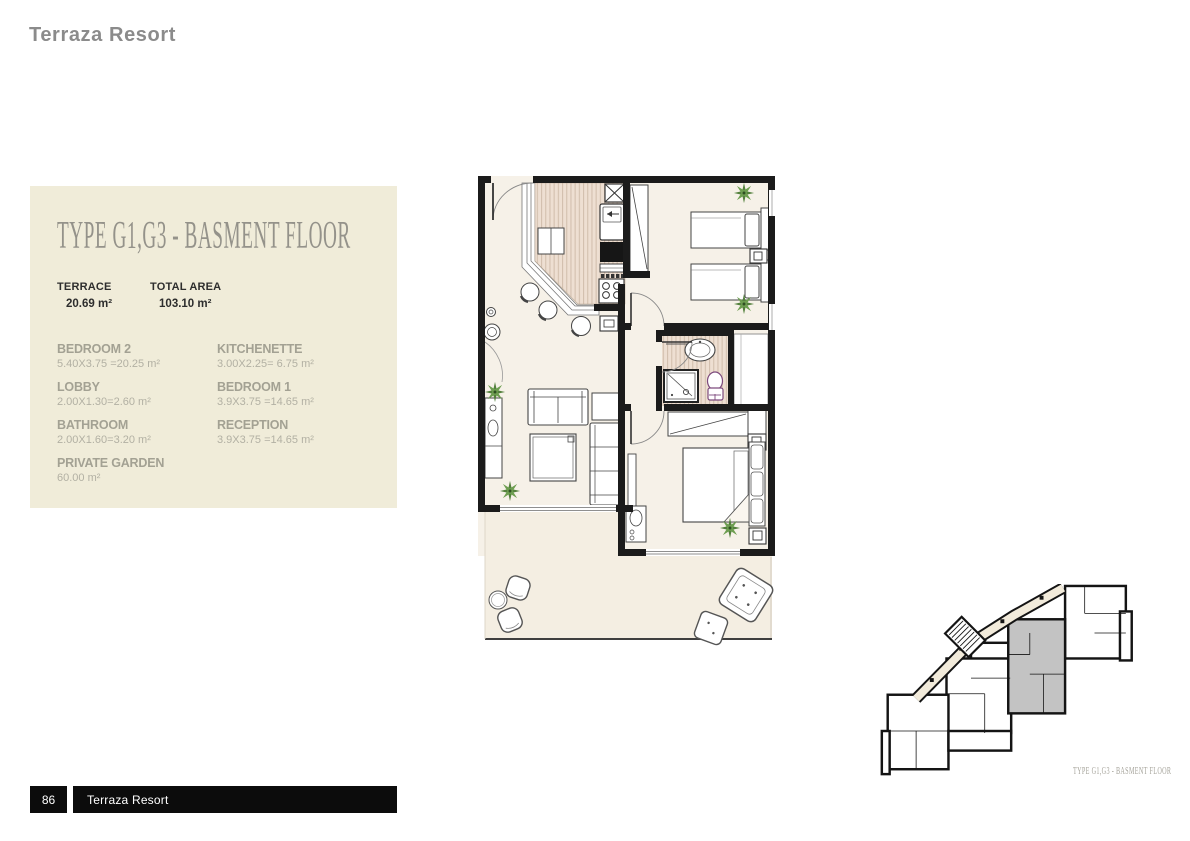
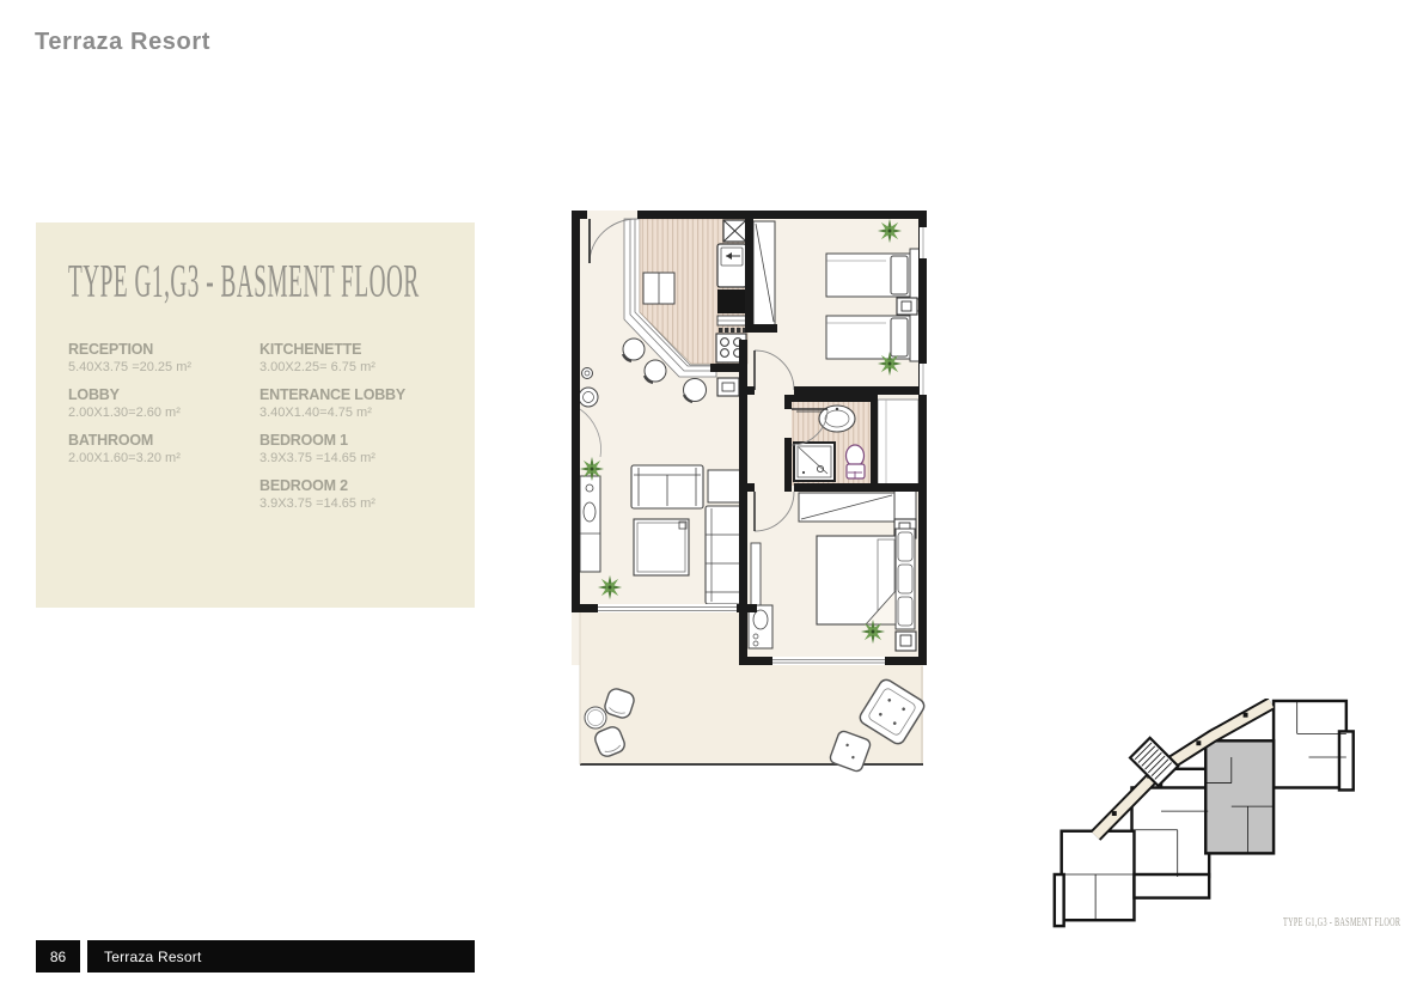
  Terraza Resort
  TYPE G1,G3 - BASMENT FLOOR
- TERRACE
- 20.69 m²
- TOTAL AREA
- 103.10 m²
- BEDROOM 2
+ RECEPTION
  5.40X3.75 =20.25 m²
  LOBBY
  2.00X1.30=2.60 m²
  BATHROOM
  2.00X1.60=3.20 m²
- PRIVATE GARDEN
- 60.00 m²
  KITCHENETTE
  3.00X2.25= 6.75 m²
+ ENTERANCE LOBBY
+ 3.40X1.40=4.75 m²
  BEDROOM 1
  3.9X3.75 =14.65 m²
- RECEPTION
+ BEDROOM 2
  3.9X3.75 =14.65 m²
  TYPE G1,G3 - BASMENT FLOOR
  86
  Terraza Resort
